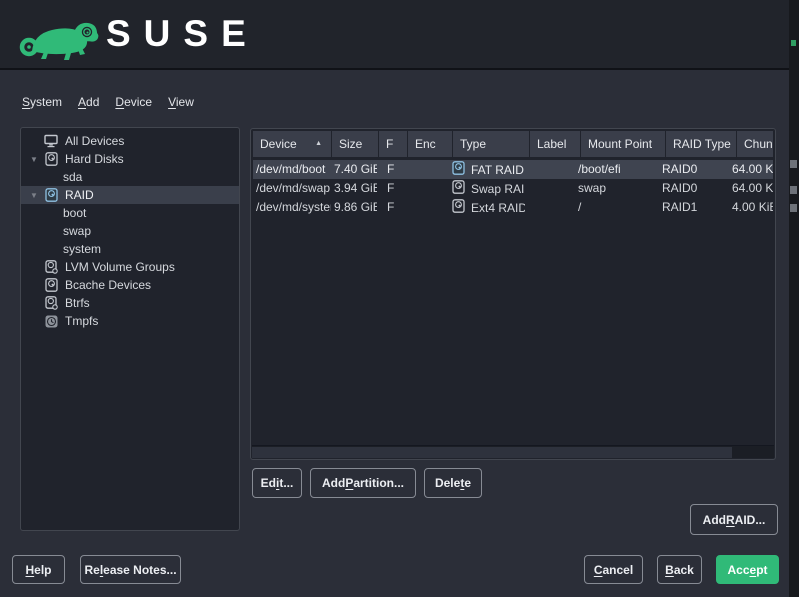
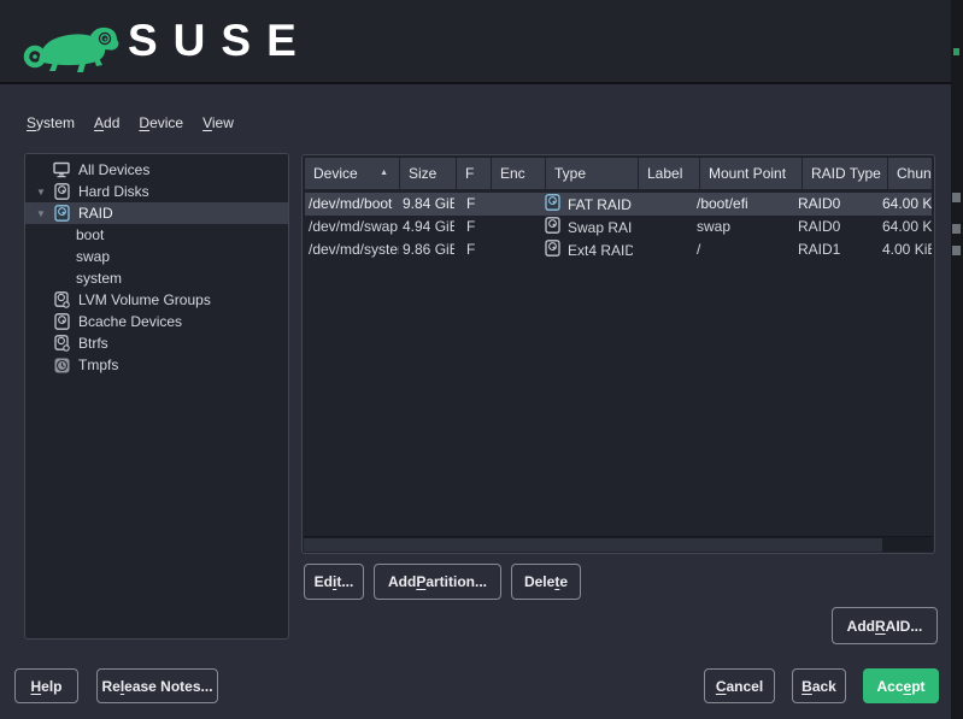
  SUSE
  System
  Add
  Device
  View
  All Devices
  ▼
  Hard Disks
- sda
  ▼
  RAID
  boot
  swap
  system
  LVM Volume Groups
  Bcache Devices
  Btrfs
  Tmpfs
  Device
  Size
  F
  Enc
  Type
  Label
  Mount Point
  RAID Type
  Chun
  /dev/md/boot
- 7.40 GiB
+ 9.84 GiB
  F
  FAT RAID
  /boot/efi
  RAID0
  64.00 K
  /dev/md/swap
- 3.94 GiB
+ 4.94 GiB
  F
  Swap RAI
  swap
  RAID0
  64.00 K
  /dev/md/syste
  9.86 GiB
  F
  Ext4 RAID
  /
  RAID1
  4.00 Ki
  Ed
  i
  t...
  Add
  P
  artition...
  Dele
  t
  e
  Add
  R
  AID...
  H
  elp
  Re
  l
  ease Notes...
  C
  ancel
  B
  ack
  Acc
  e
  pt
